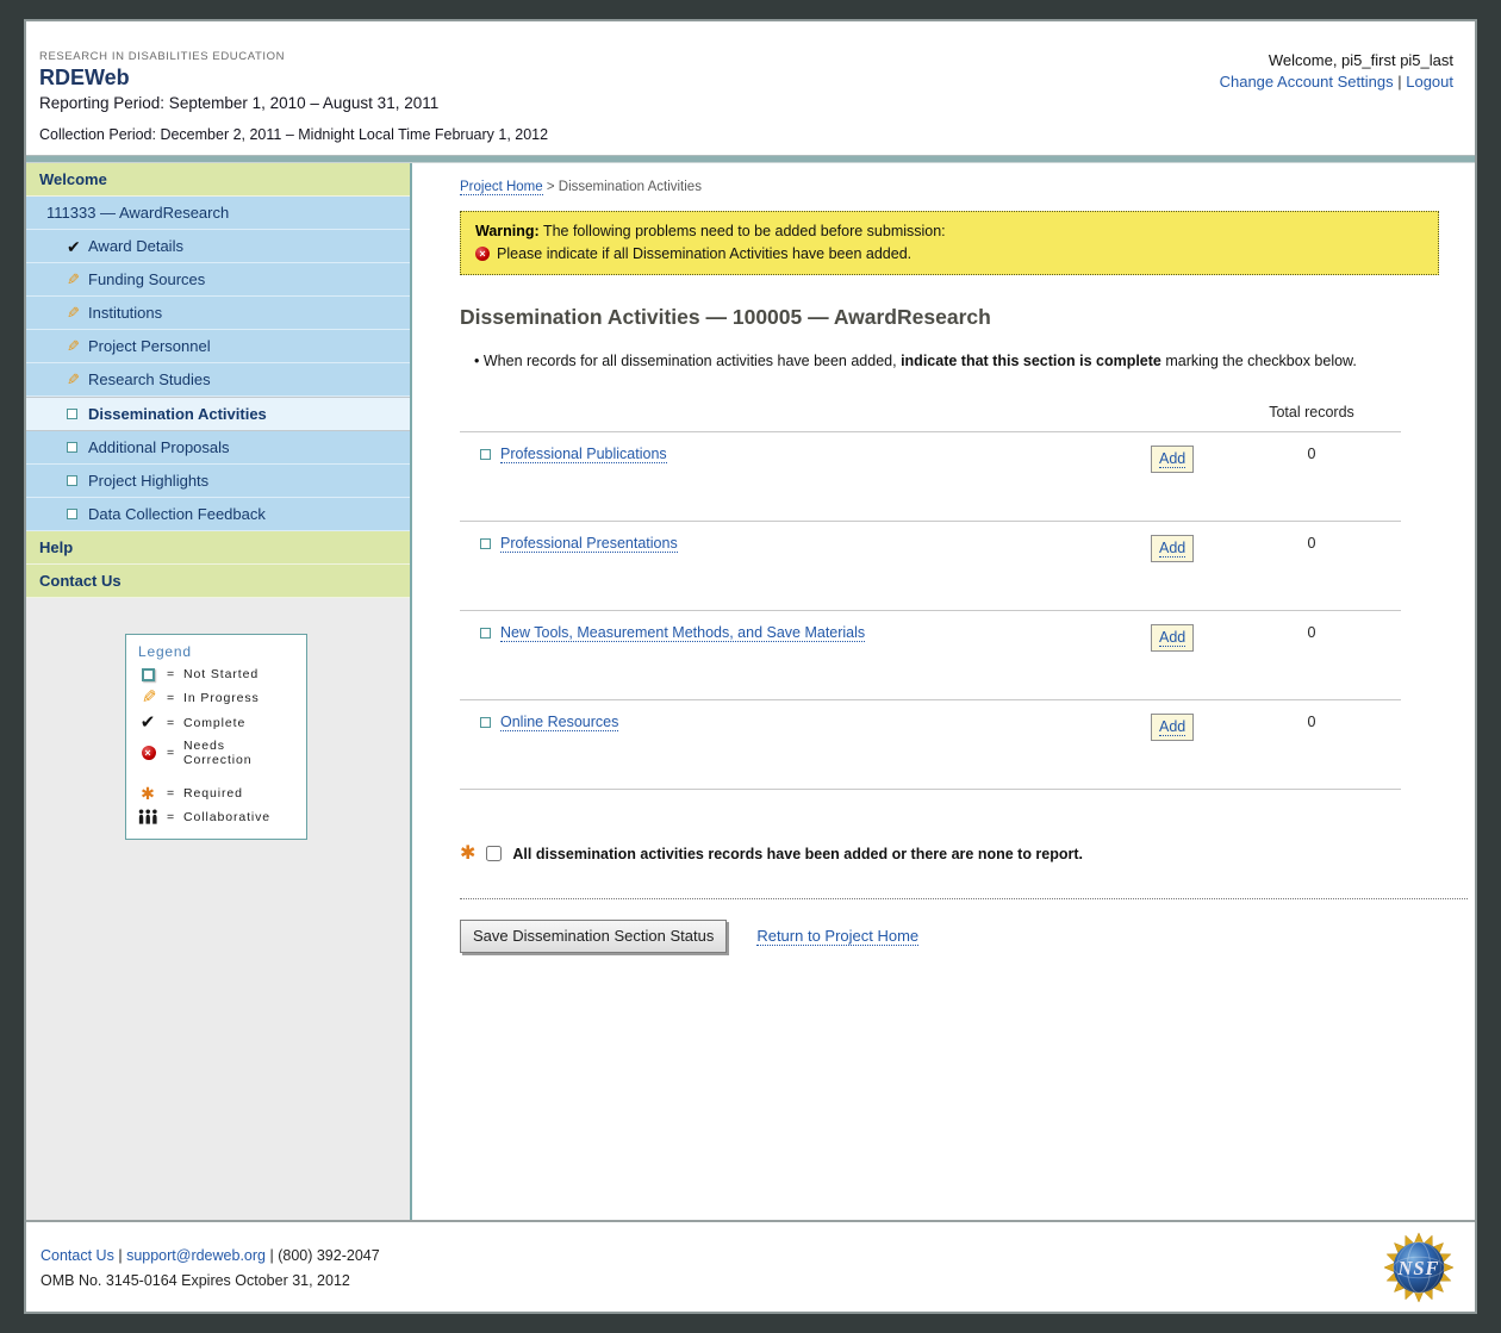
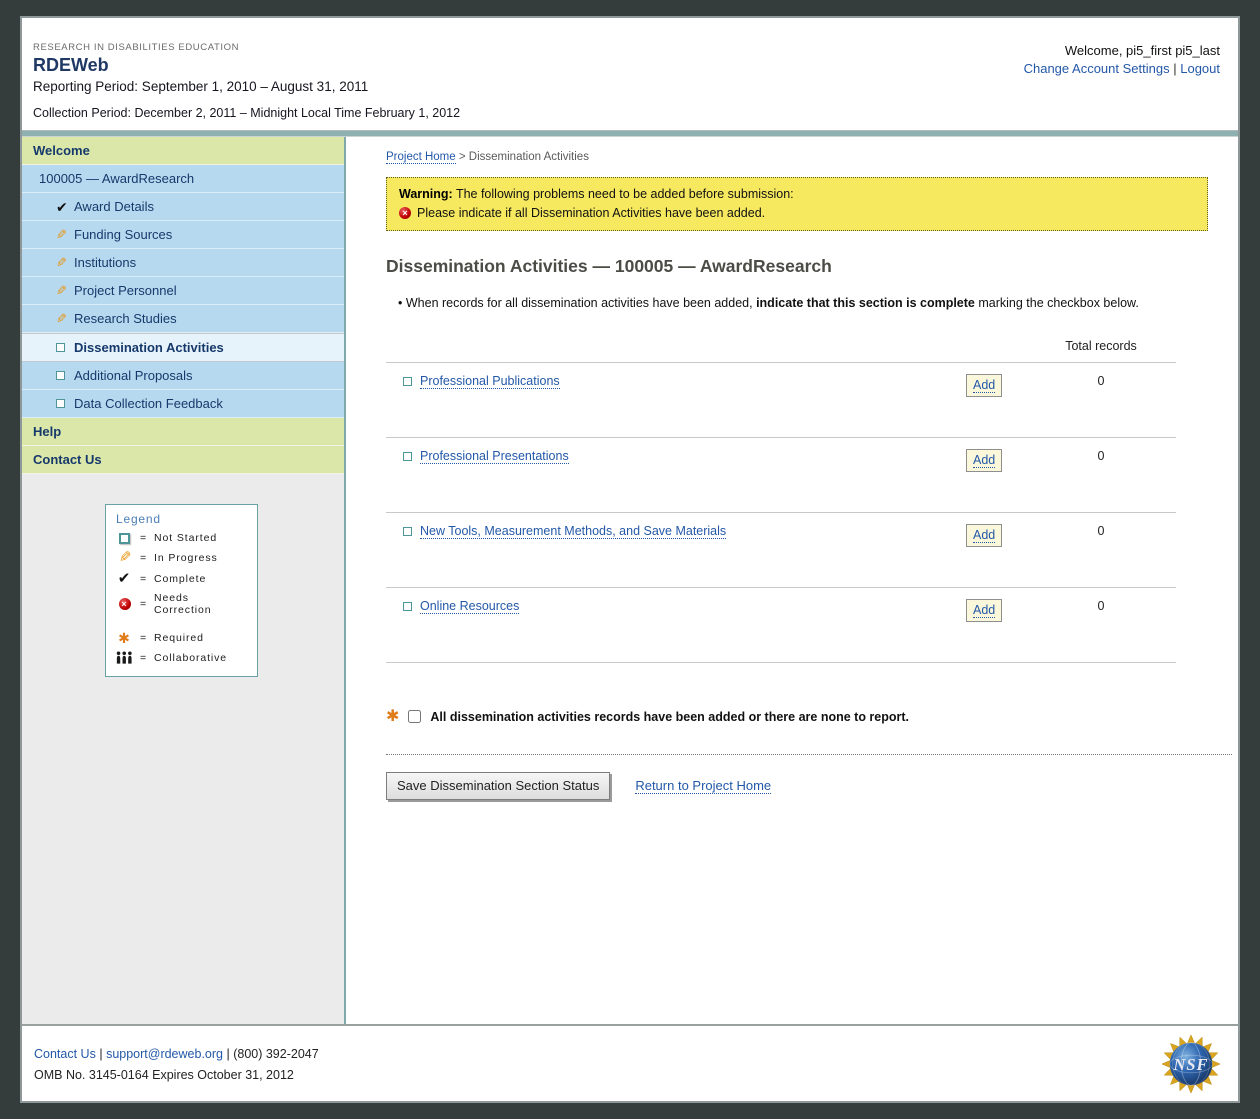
  RESEARCH IN DISABILITIES EDUCATION
  RDEWeb
  Reporting Period: September 1, 2010 – August 31, 2011
  Collection Period: December 2, 2011 – Midnight Local Time February 1, 2012
  Welcome, pi5_first pi5_last
  Change Account Settings | Logout
  Welcome
- 111333 — AwardResearch
+ 100005 — AwardResearch
  ✔
  Award Details
  Funding Sources
  Institutions
  Project Personnel
  Research Studies
  Dissemination Activities
  Additional Proposals
- Project Highlights
  Data Collection Feedback
  Help
  Contact Us
  Legend
  =
  Not Started
  =
  In Progress
  ✔
  =
  Complete
  ×
  =
  Needs Correction
  ✱
  =
  Required
  =
  Collaborative
  Project Home > Dissemination Activities
  Warning: The following problems need to be added before submission:
  ×
  Please indicate if all Dissemination Activities have been added.
  Dissemination Activities — 100005 — AwardResearch
  • When records for all dissemination activities have been added, indicate that this section is complete marking the checkbox below.
  Total records
  Professional Publications
  Add
  0
  Professional Presentations
  Add
  0
  New Tools, Measurement Methods, and Save Materials
  Add
  0
  Online Resources
  Add
  0
  ✱
  All dissemination activities records have been added or there are none to report.
  Save Dissemination Section Status
  Return to Project Home
  Contact Us | support@rdeweb.org | (800) 392-2047
  OMB No. 3145-0164 Expires October 31, 2012
  NSF
